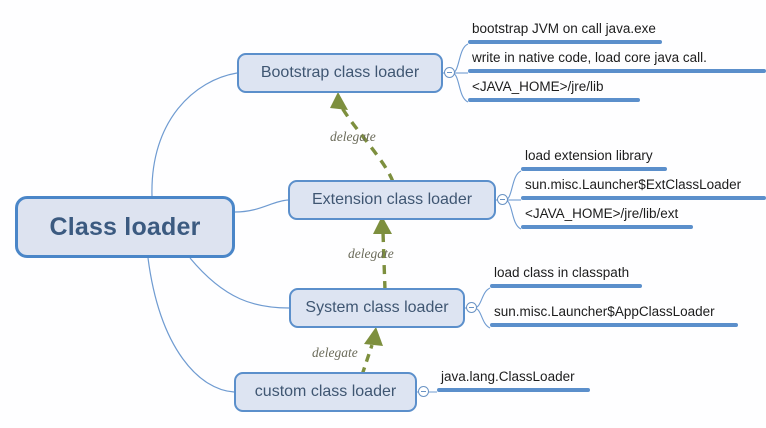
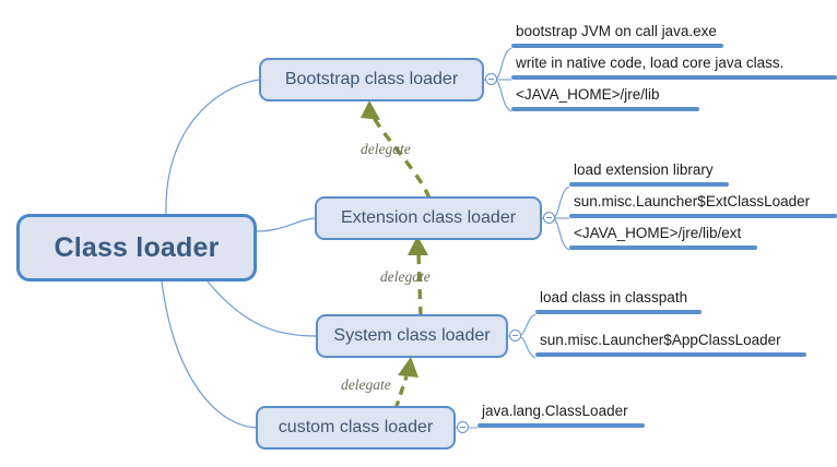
  Class loader
  Bootstrap class loader
  Extension class loader
  System class loader
  custom class loader
  bootstrap JVM on call java.exe
- write in native code, load core java call.
+ write in native code, load core java class.
  <JAVA_HOME>/jre/lib
  load extension library
  sun.misc.Launcher$ExtClassLoader
  <JAVA_HOME>/jre/lib/ext
  load class in classpath
  sun.misc.Launcher$AppClassLoader
  java.lang.ClassLoader
  delegate
  delegate
  delegate
